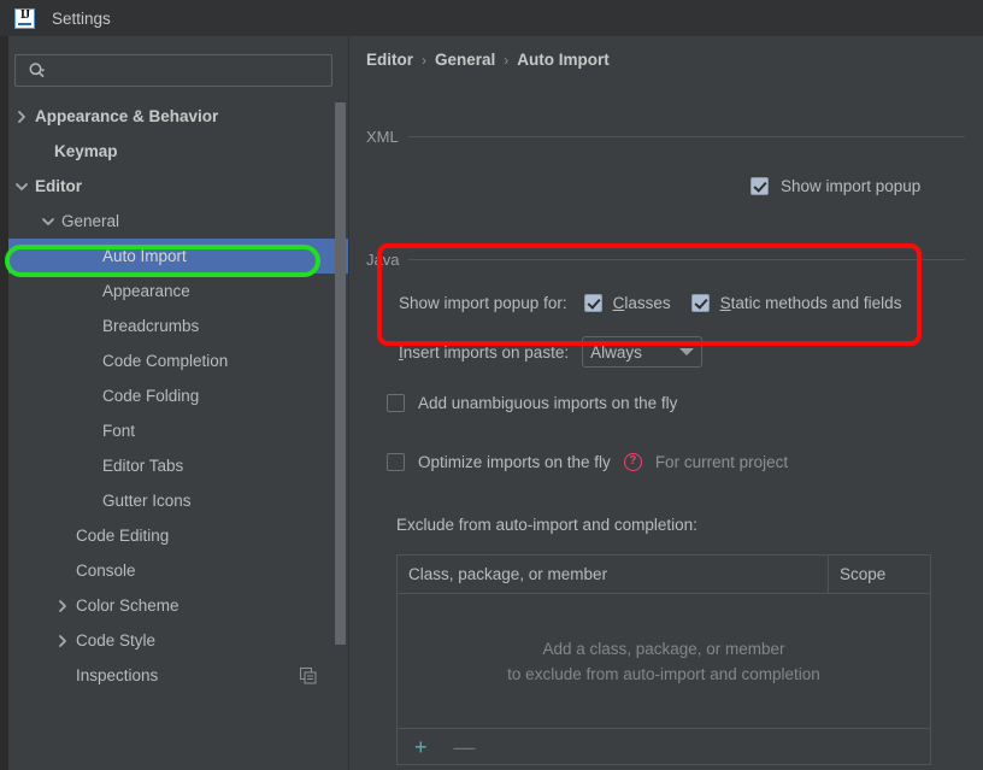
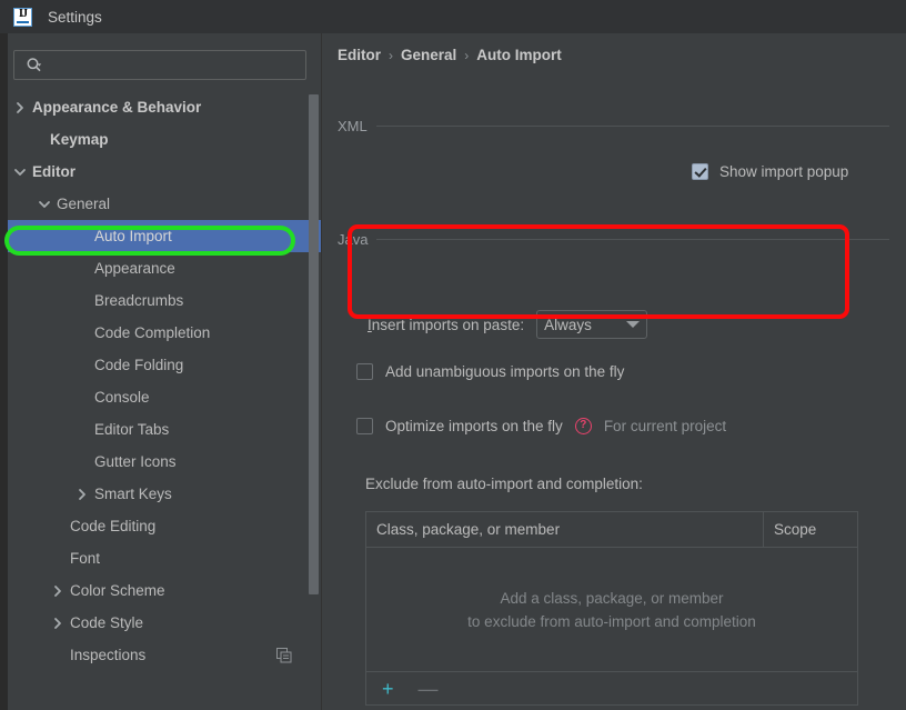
  Settings
  Appearance & Behavior
  Keymap
  Editor
  General
  Auto Import
  Appearance
  Breadcrumbs
  Code Completion
  Code Folding
- Font
+ Console
  Editor Tabs
  Gutter Icons
+ Smart Keys
  Code Editing
- Console
+ Font
  Color Scheme
  Code Style
  Inspections
  Editor
  ›
  General
  ›
  Auto Import
  XML
  Show import popup
  Java
- Show import popup for:
- Classes
- Static methods and fields
  Insert imports on paste:
  Always
  Add unambiguous imports on the fly
  Optimize imports on the fly
  ?
  For current project
  Exclude from auto-import and completion:
  Class, package, or member
  Scope
  Add a class, package, or member
  to exclude from auto-import and completion
  +
  —
